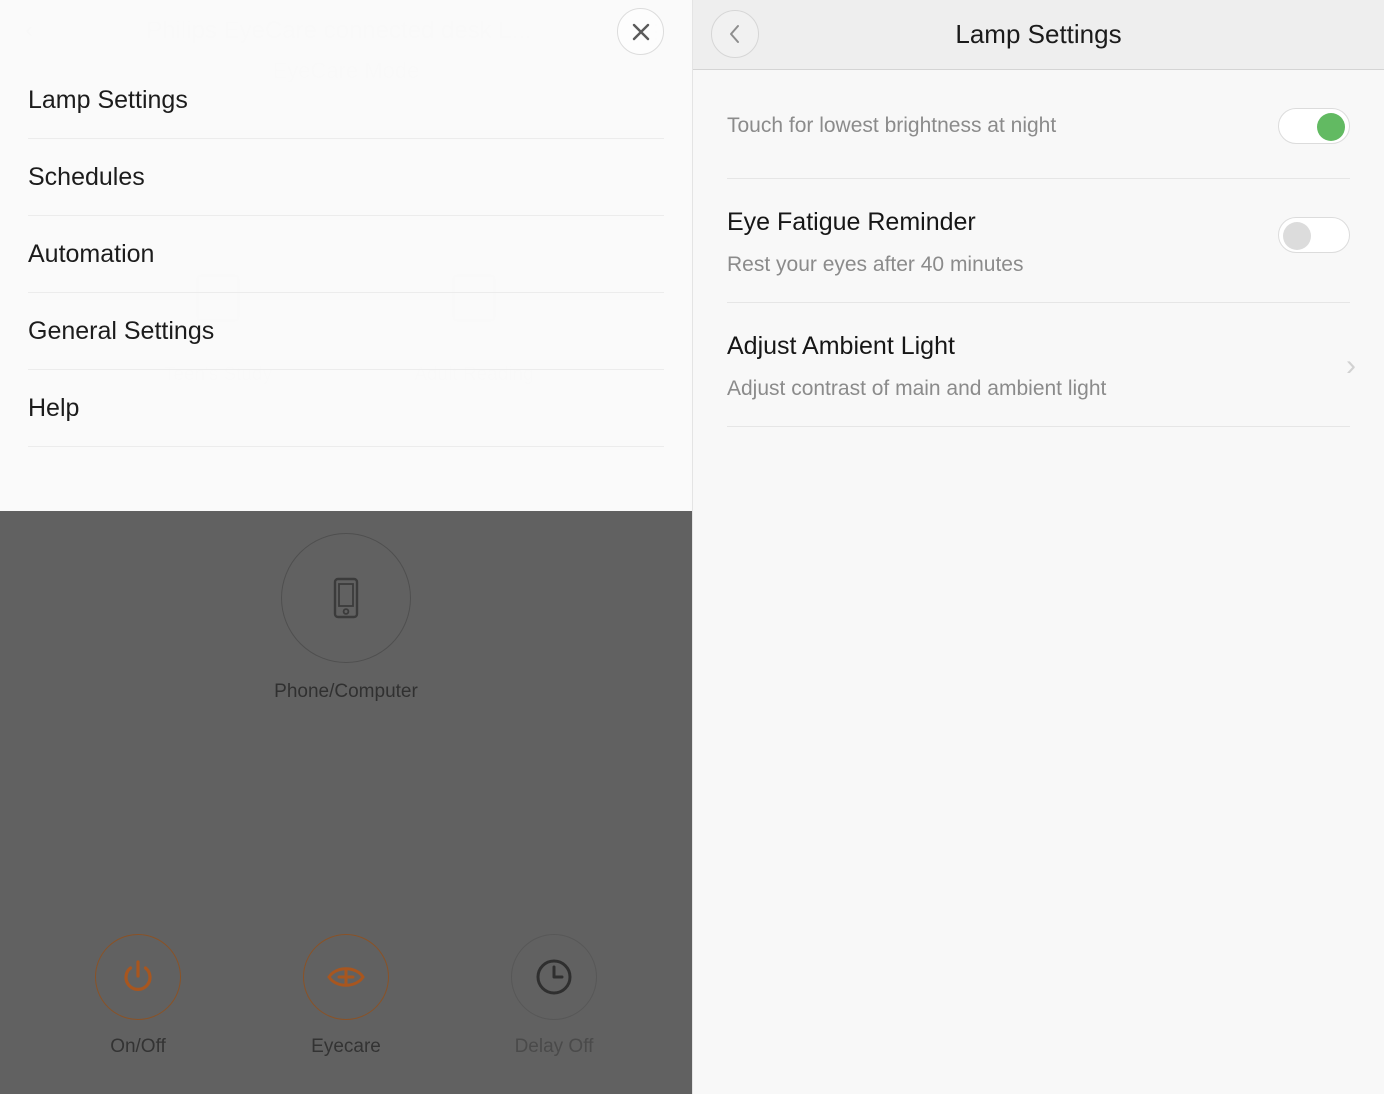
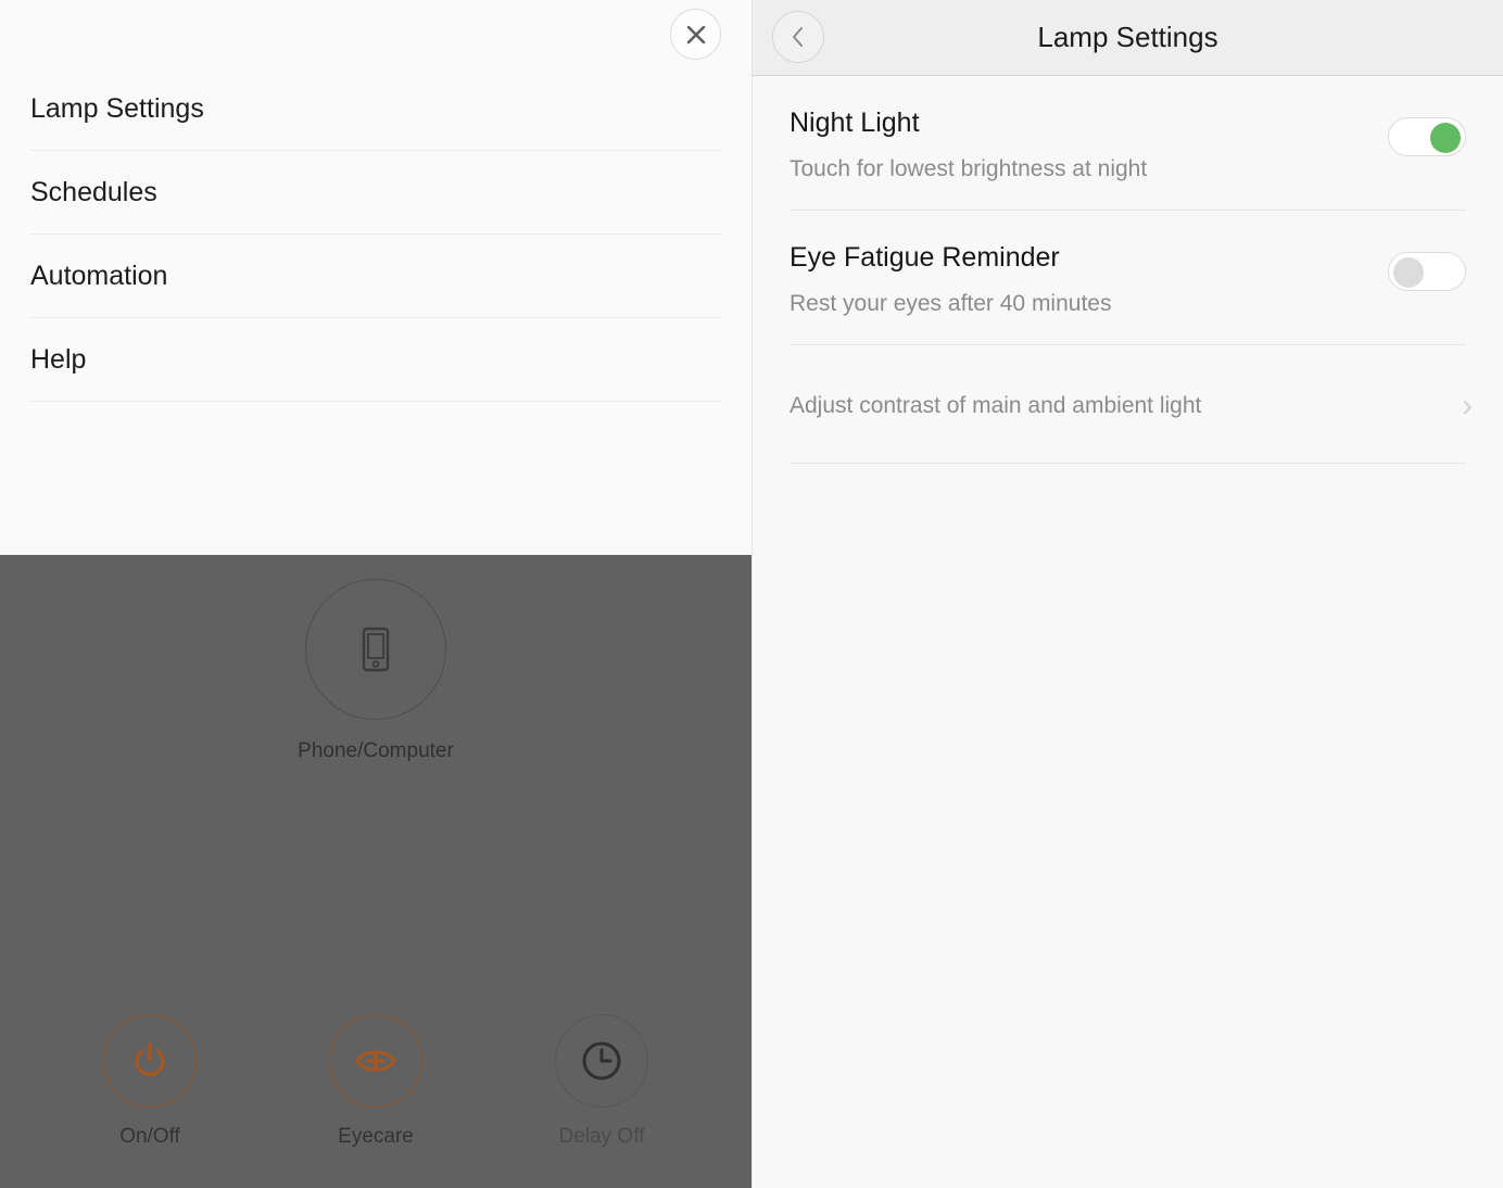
  Lamp Settings
  Schedules
  Automation
- General Settings
  Help
  Phone/Computer
  On/Off
  Eyecare
  Lamp Settings
+ Night Light
  Touch for lowest brightness at night
  Eye Fatigue Reminder
  Rest your eyes after 40 minutes
- Adjust Ambient Light
  Adjust contrast of main and ambient light
  ›
